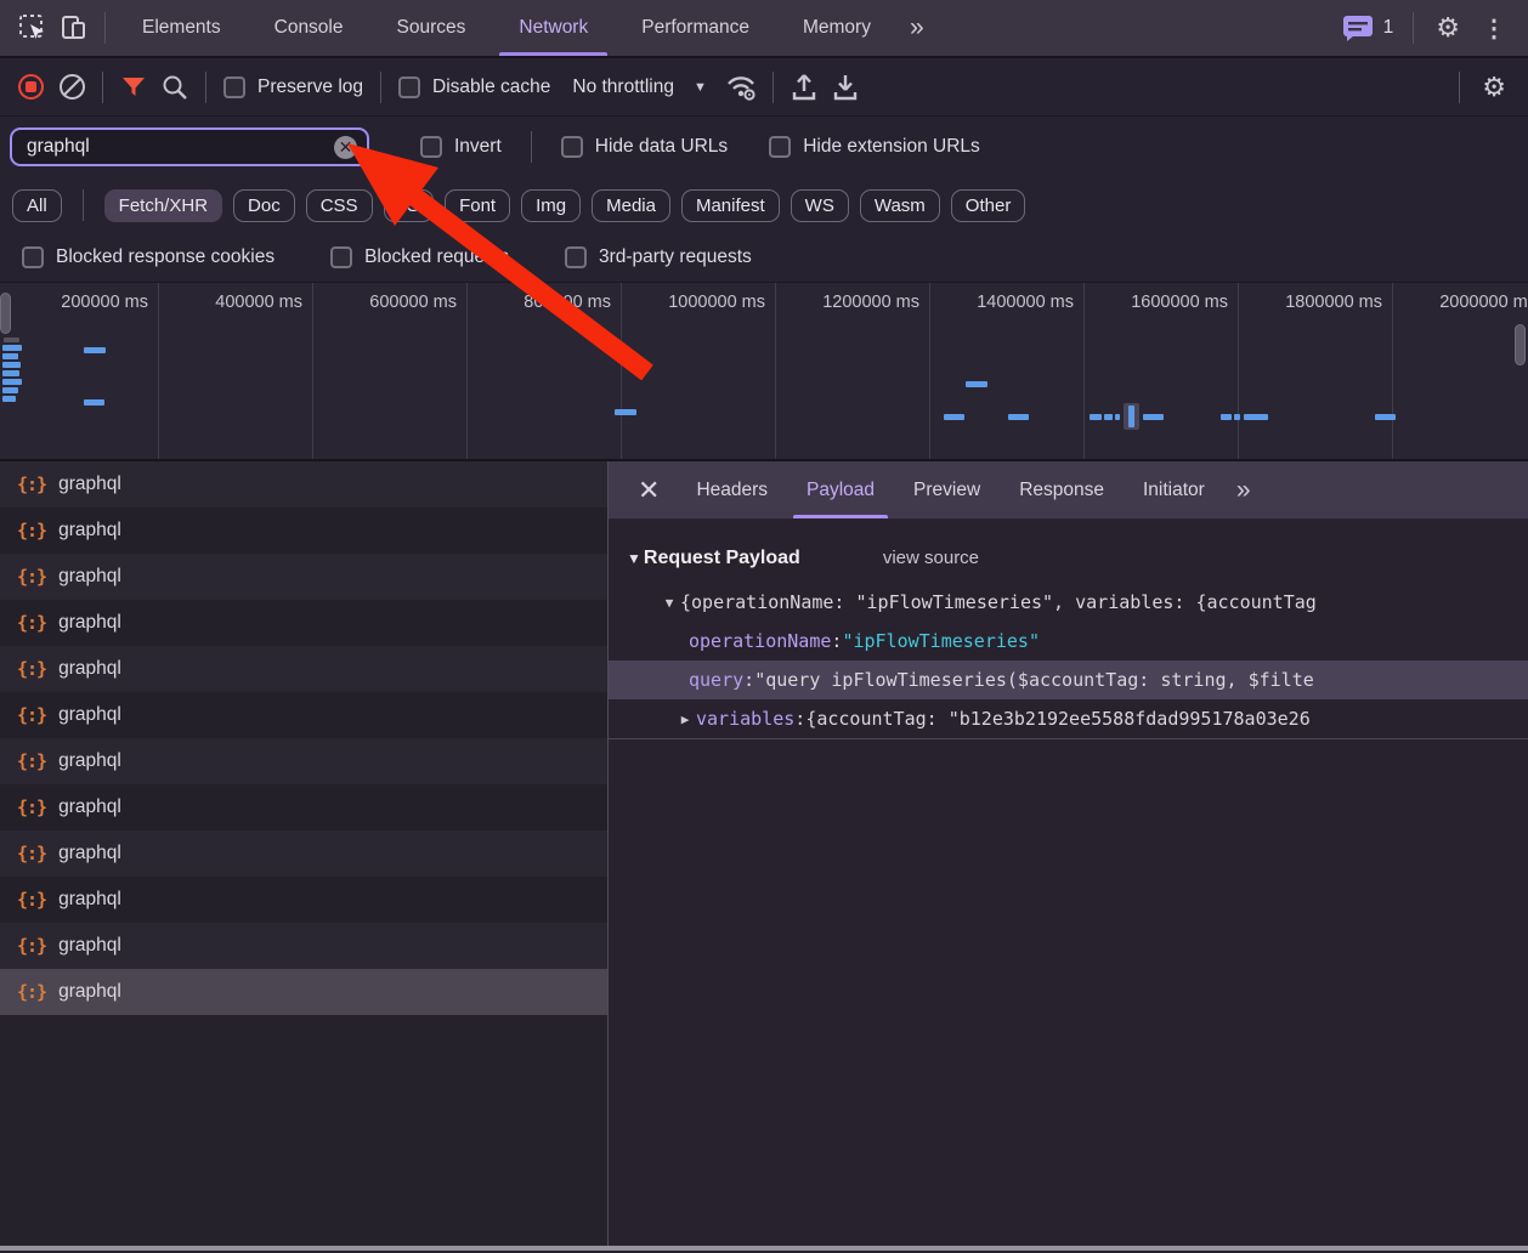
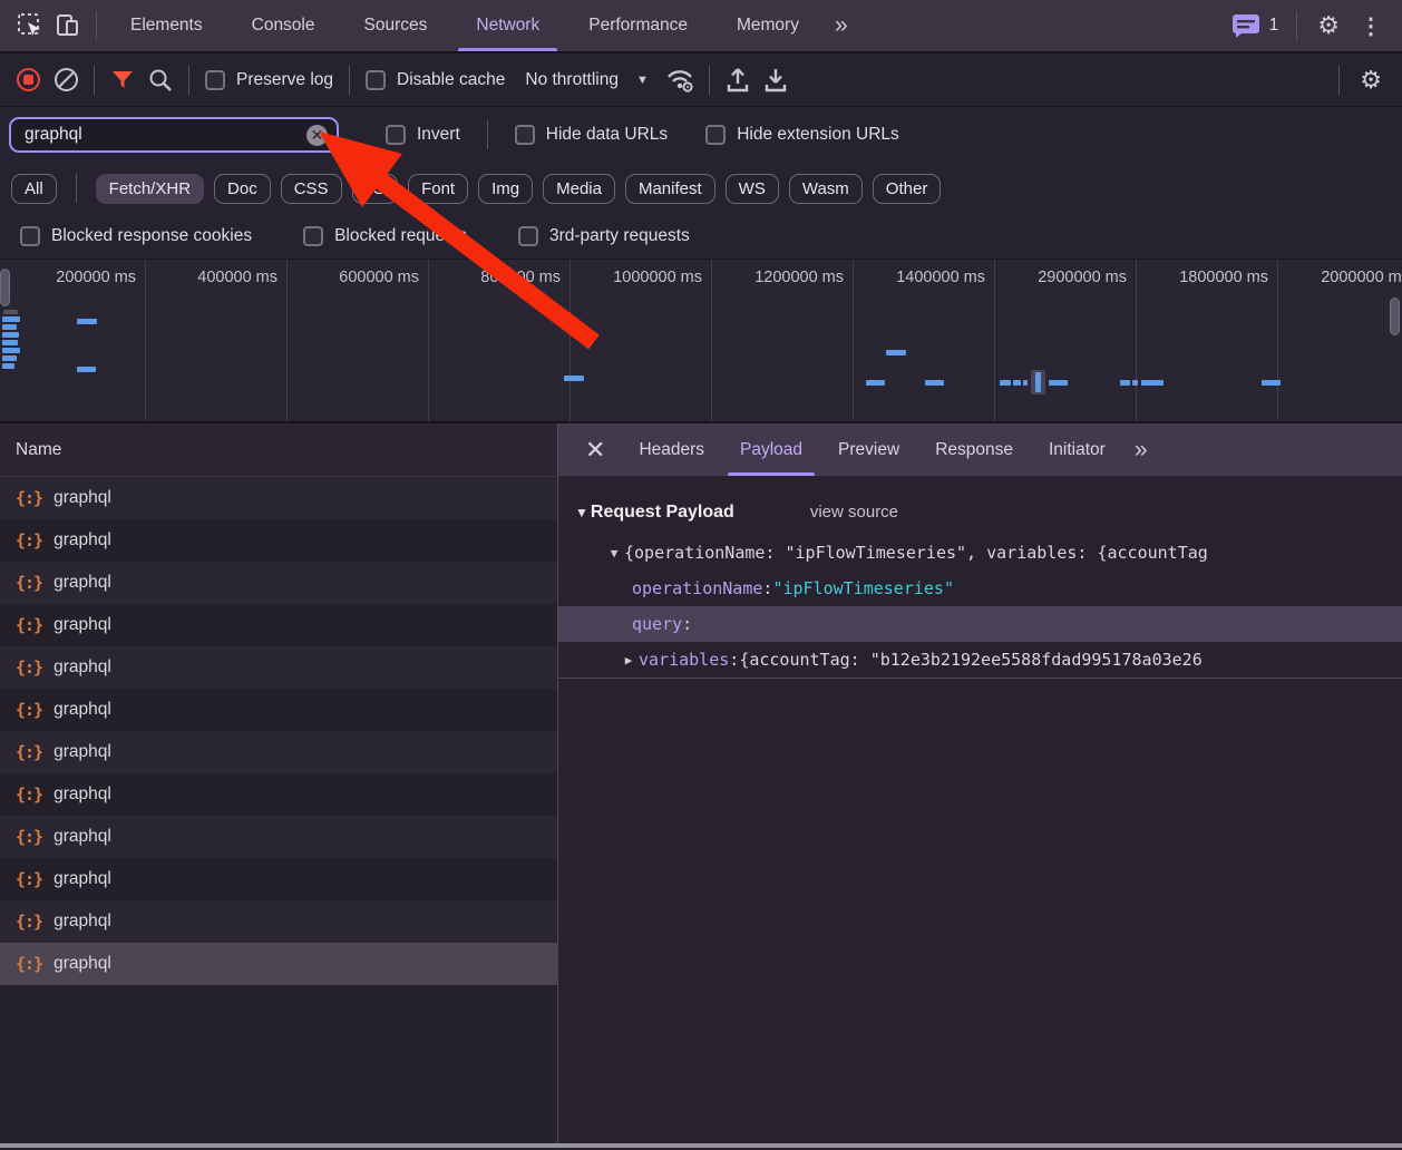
  Elements
  Console
  Sources
  Network
  Performance
  Memory
  »
  1
  ⚙
  ⋮
  Preserve log
  Disable cache
  No throttling
  ▼
  ⚙
  graphql
  ✕
  Invert
  Hide data URLs
  Hide extension URLs
  All
  Fetch/XHR
  Doc
  CSS
  Font
  Img
  Media
  Manifest
  WS
  Wasm
  Other
  Blocked response cookies
  Blocked requ
  3rd-party requests
  200000 ms
  400000 ms
  600000 ms
  1000000 ms
  1200000 ms
  1400000 ms
- 1600000 ms
+ 2900000 ms
  1800000 ms
  2000000 m
+ Name
  {:}
  graphql
  {:}
  graphql
  {:}
  graphql
  {:}
  graphql
  {:}
  graphql
  {:}
  graphql
  {:}
  graphql
  {:}
  graphql
  {:}
  graphql
  {:}
  graphql
  {:}
  graphql
  {:}
  graphql
  ✕
  Headers
  Payload
  Preview
  Response
  Initiator
  »
  ▼
  Request Payload
  view source
  ▼
  {operationName: "ipFlowTimeseries", variables: {accountTag
  operationName
  :
  "ipFlowTimeseries"
  query
  :
- "query ipFlowTimeseries($accountTag: string, $filte
  ▶
  variables
  :
  {accountTag: "b12e3b2192ee5588fdad995178a03e26
